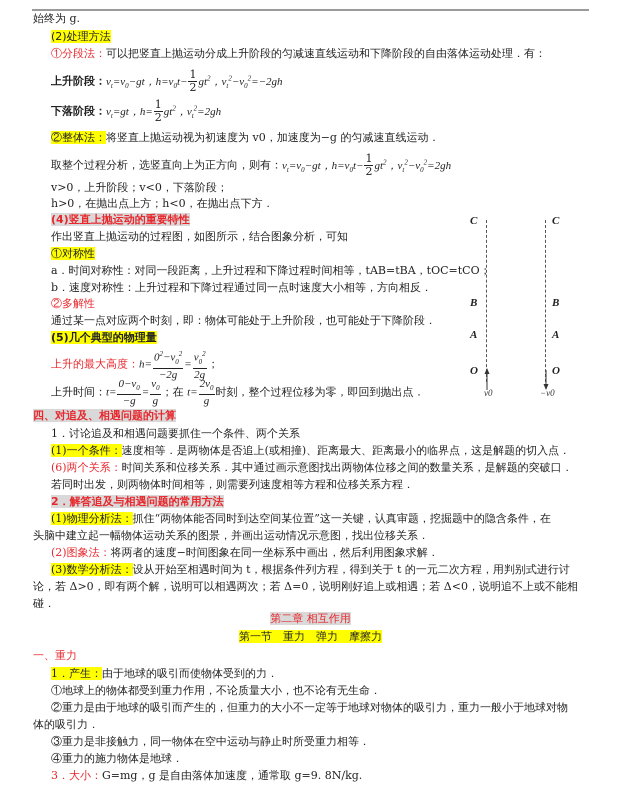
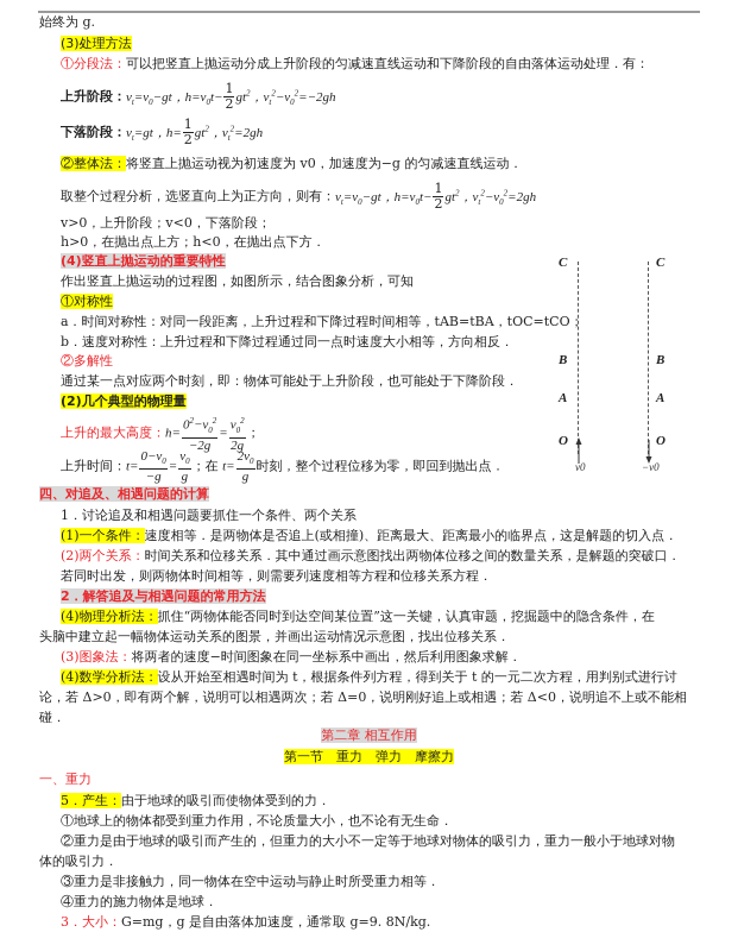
  始终为 g.
- (2)处理方法
+ (3)处理方法
  ①分段法：可以把竖直上抛运动分成上升阶段的匀减速直线运动和下降阶段的自由落体运动处理．有：
  上升阶段：vt=v0−gt，h=v0t−
  1
  2
  gt2，vt2−v02=−2gh
  下落阶段：vt=gt，h=
  1
  2
  gt2，vt2=2gh
  ②整体法：将竖直上抛运动视为初速度为 v0，加速度为−g 的匀减速直线运动．
  取整个过程分析，选竖直向上为正方向，则有：vt=v0−gt，h=v0t−
  1
  2
  gt2，vt2−v02=2gh
  v>0，上升阶段；v<0，下落阶段；
  h>0，在抛出点上方；h<0，在抛出点下方．
  (4)竖直上抛运动的重要特性
  作出竖直上抛运动的过程图，如图所示，结合图象分析，可知
  ①对称性
  a．时间对称性：对同一段距离，上升过程和下降过程时间相等，tAB=tBA，tOC=tCO；
  b．速度对称性：上升过程和下降过程通过同一点时速度大小相等，方向相反．
  ②多解性
  通过某一点对应两个时刻，即：物体可能处于上升阶段，也可能处于下降阶段．
- (5)几个典型的物理量
+ (2)几个典型的物理量
  上升的最大高度：h=
  02−v02
  −2g
  =
  v02
  2g
  ；
  上升时间：t=
  0−v0
  −g
  =
  v0
  g
  ；在 t=
  2v0
  g
  时刻，整个过程位移为零，即回到抛出点．
  C
  B
  A
  O
  C
  B
  A
  O
  v0
  −v0
  四、对追及、相遇问题的计算
  1．讨论追及和相遇问题要抓住一个条件、两个关系
  (1)一个条件：速度相等．是两物体是否追上(或相撞)、距离最大、距离最小的临界点，这是解题的切入点．
- (6)两个关系：时间关系和位移关系．其中通过画示意图找出两物体位移之间的数量关系，是解题的突破口．
+ (2)两个关系：时间关系和位移关系．其中通过画示意图找出两物体位移之间的数量关系，是解题的突破口．
  若同时出发，则两物体时间相等，则需要列速度相等方程和位移关系方程．
  2．解答追及与相遇问题的常用方法
- (1)物理分析法：抓住“两物体能否同时到达空间某位置”这一关键，认真审题，挖掘题中的隐含条件，在
+ (4)物理分析法：抓住“两物体能否同时到达空间某位置”这一关键，认真审题，挖掘题中的隐含条件，在
  头脑中建立起一幅物体运动关系的图景，并画出运动情况示意图，找出位移关系．
- (2)图象法：将两者的速度−时间图象在同一坐标系中画出，然后利用图象求解．
+ (3)图象法：将两者的速度−时间图象在同一坐标系中画出，然后利用图象求解．
- (3)数学分析法：设从开始至相遇时间为 t，根据条件列方程，得到关于 t 的一元二次方程，用判别式进行讨
+ (4)数学分析法：设从开始至相遇时间为 t，根据条件列方程，得到关于 t 的一元二次方程，用判别式进行讨
  论，若 Δ>0，即有两个解，说明可以相遇两次；若 Δ=0，说明刚好追上或相遇；若 Δ<0，说明追不上或不能相
  碰．
  第二章 相互作用
  第一节 重力 弹力 摩擦力
  一、重力
- 1．产生：由于地球的吸引而使物体受到的力．
+ 5．产生：由于地球的吸引而使物体受到的力．
  ①地球上的物体都受到重力作用，不论质量大小，也不论有无生命．
  ②重力是由于地球的吸引而产生的，但重力的大小不一定等于地球对物体的吸引力，重力一般小于地球对物
  体的吸引力．
  ③重力是非接触力，同一物体在空中运动与静止时所受重力相等．
  ④重力的施力物体是地球．
  3．大小：G=mg，g 是自由落体加速度，通常取 g=9. 8N/kg.
